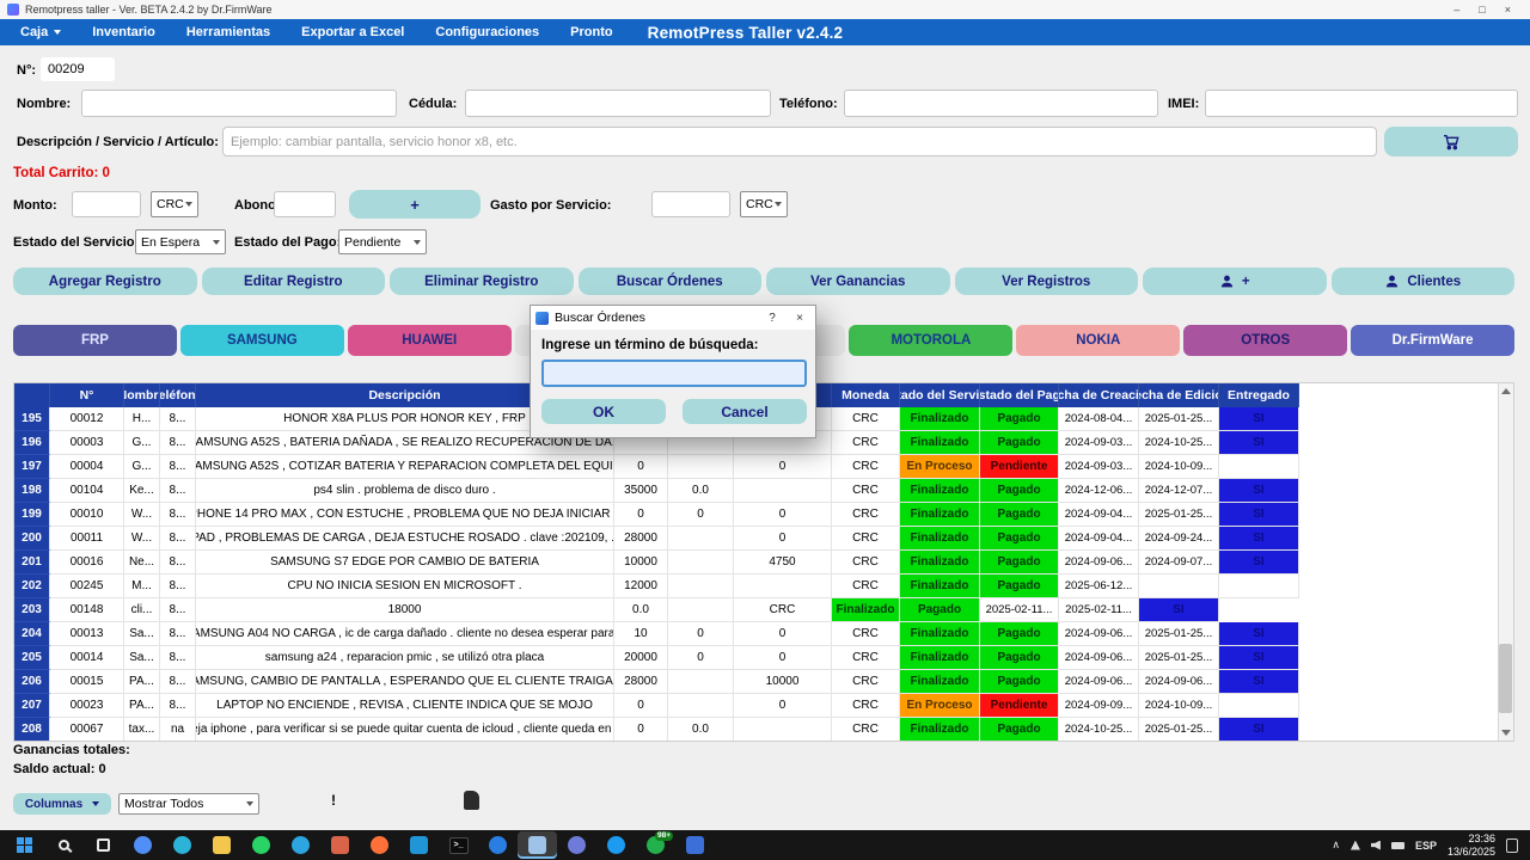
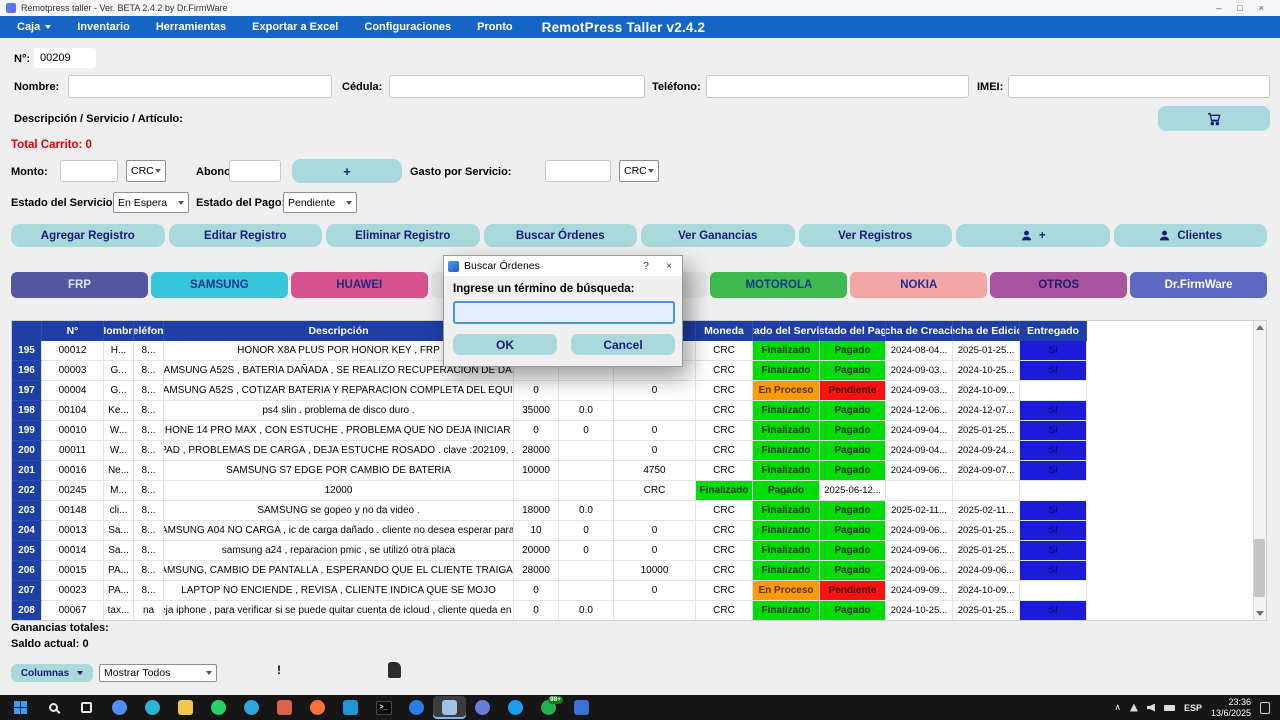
  Remotpress taller - Ver. BETA 2.4.2 by Dr.FirmWare
  –
  □
  ×
  Caja
  Inventario
  Herramientas
  Exportar a Excel
  Configuraciones
  Pronto
  RemotPress Taller v2.4.2
  N°:
  00209
  Nombre:
  Cédula:
  Teléfono:
  IMEI:
  Descripción / Servicio / Artículo:
- Ejemplo: cambiar pantalla, servicio honor x8, etc.
  Total Carrito: 0
  Monto:
  CRC
  Abono
  +
  Gasto por Servicio:
  CRC
  Estado del Servicio
  En Espera
  Estado del Pago
  Pendiente
  Agregar Registro
  Editar Registro
  Eliminar Registro
  Buscar Órdenes
  Ver Ganancias
  Ver Registros
  +
  Clientes
  FRP
  SAMSUNG
  HUAWEI
  MOTOROLA
  NOKIA
  OTROS
  Dr.FirmWare
  N°
  eléfon
  Descripción
  Moneda
  tado del Servi
  stado del Pag
  cha de Creaci
  echa de Edici
  Entregado
  195
  00012
  H...
  8...
  HONOR X8A PLUS POR HONOR KEY , FRP
  CRC
  Finalizado
  Pagado
  2024-08-04...
  2025-01-25...
  SI
  196
  00003
  G...
  8...
  AMSUNG A52S , BATERIA DAÑADA , SE REALIZO RECUPERACION DE DA.
  CRC
  Finalizado
  Pagado
  2024-09-03...
  2024-10-25...
  SI
  197
  00004
  G...
  8...
  AMSUNG A52S , COTIZAR BATERIA Y REPARACION COMPLETA DEL EQUI
  0
  0
  CRC
  En Proceso
  Pendiente
  2024-09-03...
  2024-10-09...
  198
  00104
  Ke...
  8...
  ps4 slin . problema de disco duro .
  35000
  0.0
  CRC
  Finalizado
  Pagado
  2024-12-06...
  2024-12-07...
  SI
  199
  00010
  W...
  8...
  HONE 14 PRO MAX , CON ESTUCHE , PROBLEMA QUE NO DEJA INICIAR
  0
  0
  0
  CRC
  Finalizado
  Pagado
  2024-09-04...
  2025-01-25...
  SI
  200
  00011
  W...
  8...
  PAD , PROBLEMAS DE CARGA , DEJA ESTUCHE ROSADO . clave :202109, .
  28000
  0
  CRC
  Finalizado
  Pagado
  2024-09-04...
  2024-09-24...
  SI
  201
  00016
  Ne...
  8...
  SAMSUNG S7 EDGE POR CAMBIO DE BATERIA
  10000
  4750
  CRC
  Finalizado
  Pagado
  2024-09-06...
  2024-09-07...
  SI
  202
  00245
  M...
  8...
- CPU NO INICIA SESION EN MICROSOFT .
  12000
  CRC
  Finalizado
  Pagado
  2025-06-12...
  203
  00148
  cli...
  8...
+ SAMSUNG se gopeo y no da video .
  18000
  0.0
  CRC
  Finalizado
  Pagado
  2025-02-11...
  2025-02-11...
  SI
  204
  00013
  Sa...
  8...
  AMSUNG A04 NO CARGA , ic de carga dañado . cliente no desea esperar para
  10
  0
  0
  CRC
  Finalizado
  Pagado
  2024-09-06...
  2025-01-25...
  SI
  205
  00014
  Sa...
  8...
  samsung a24 , reparacion pmic , se utilizó otra placa
  20000
  0
  0
  CRC
  Finalizado
  Pagado
  2024-09-06...
  2025-01-25...
  SI
  206
  00015
  PA...
  8...
  AMSUNG, CAMBIO DE PANTALLA , ESPERANDO QUE EL CLIENTE TRAIGA
  28000
  10000
  CRC
  Finalizado
  Pagado
  2024-09-06...
  2024-09-06...
  SI
  207
  00023
  PA...
  8...
  LAPTOP NO ENCIENDE , REVISA , CLIENTE INDICA QUE SE MOJO
  0
  0
  CRC
  En Proceso
  Pendiente
  2024-09-09...
  2024-10-09...
  208
  00067
  tax...
  na
  ja iphone , para verificar si se puede quitar cuenta de icloud , cliente queda en
  0
  0.0
  CRC
  Finalizado
  Pagado
  2024-10-25...
  2025-01-25...
  SI
  Ganancias totales:
  Saldo actual: 0
  Columnas
  Mostrar Todos
  !
  Buscar Órdenes
  ?
  ×
  Ingrese un término de búsqueda:
  OK
  Cancel
  ∧
  ESP
  23:36
  13/6/2025
